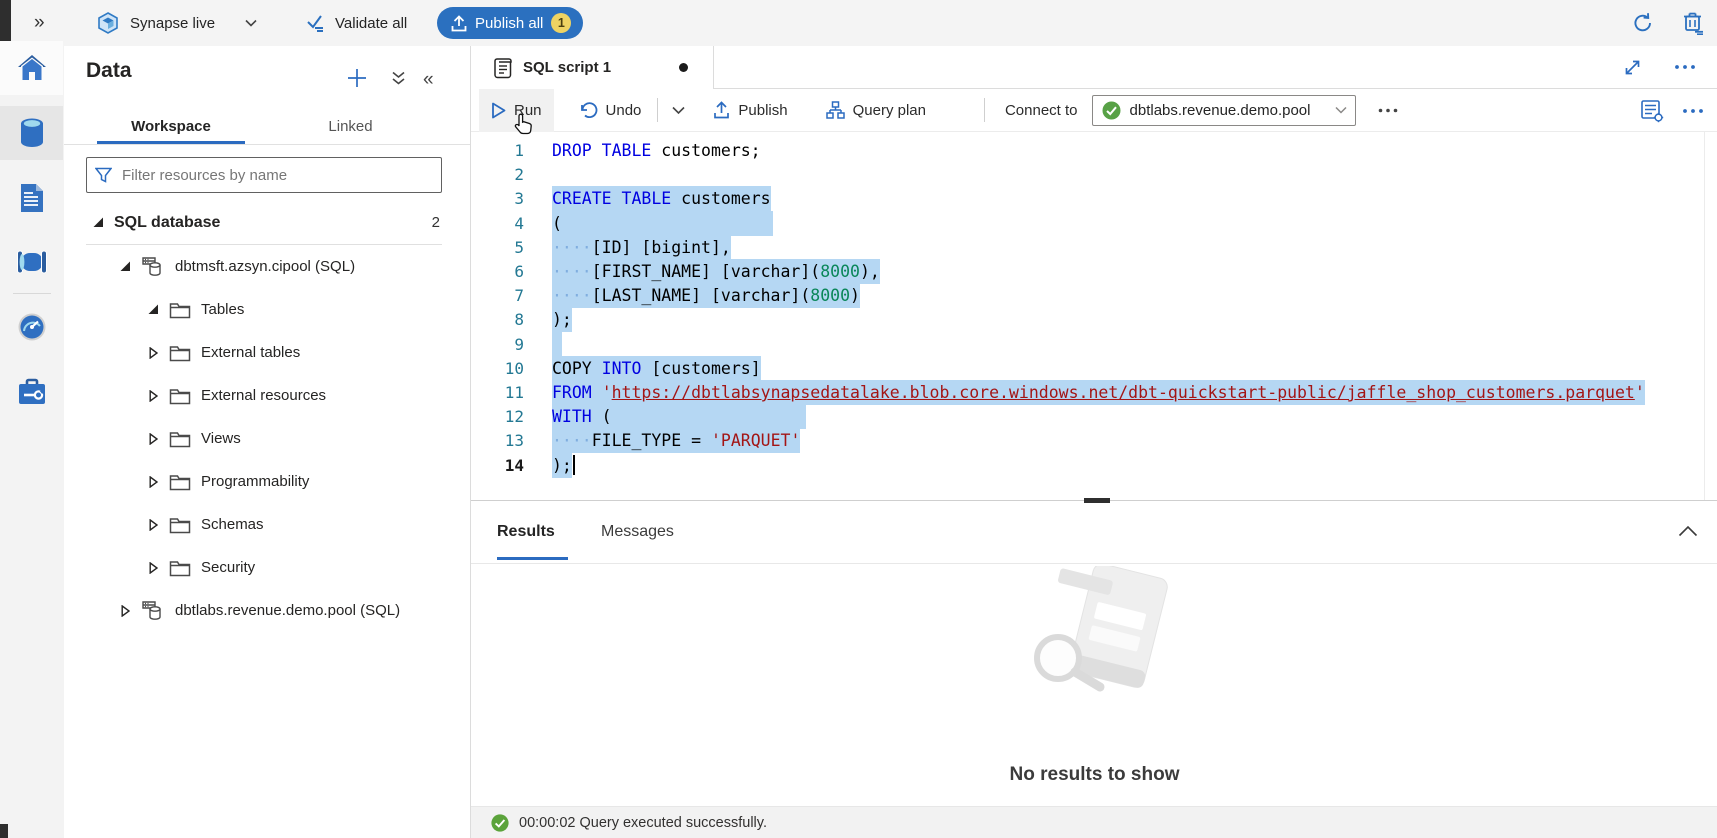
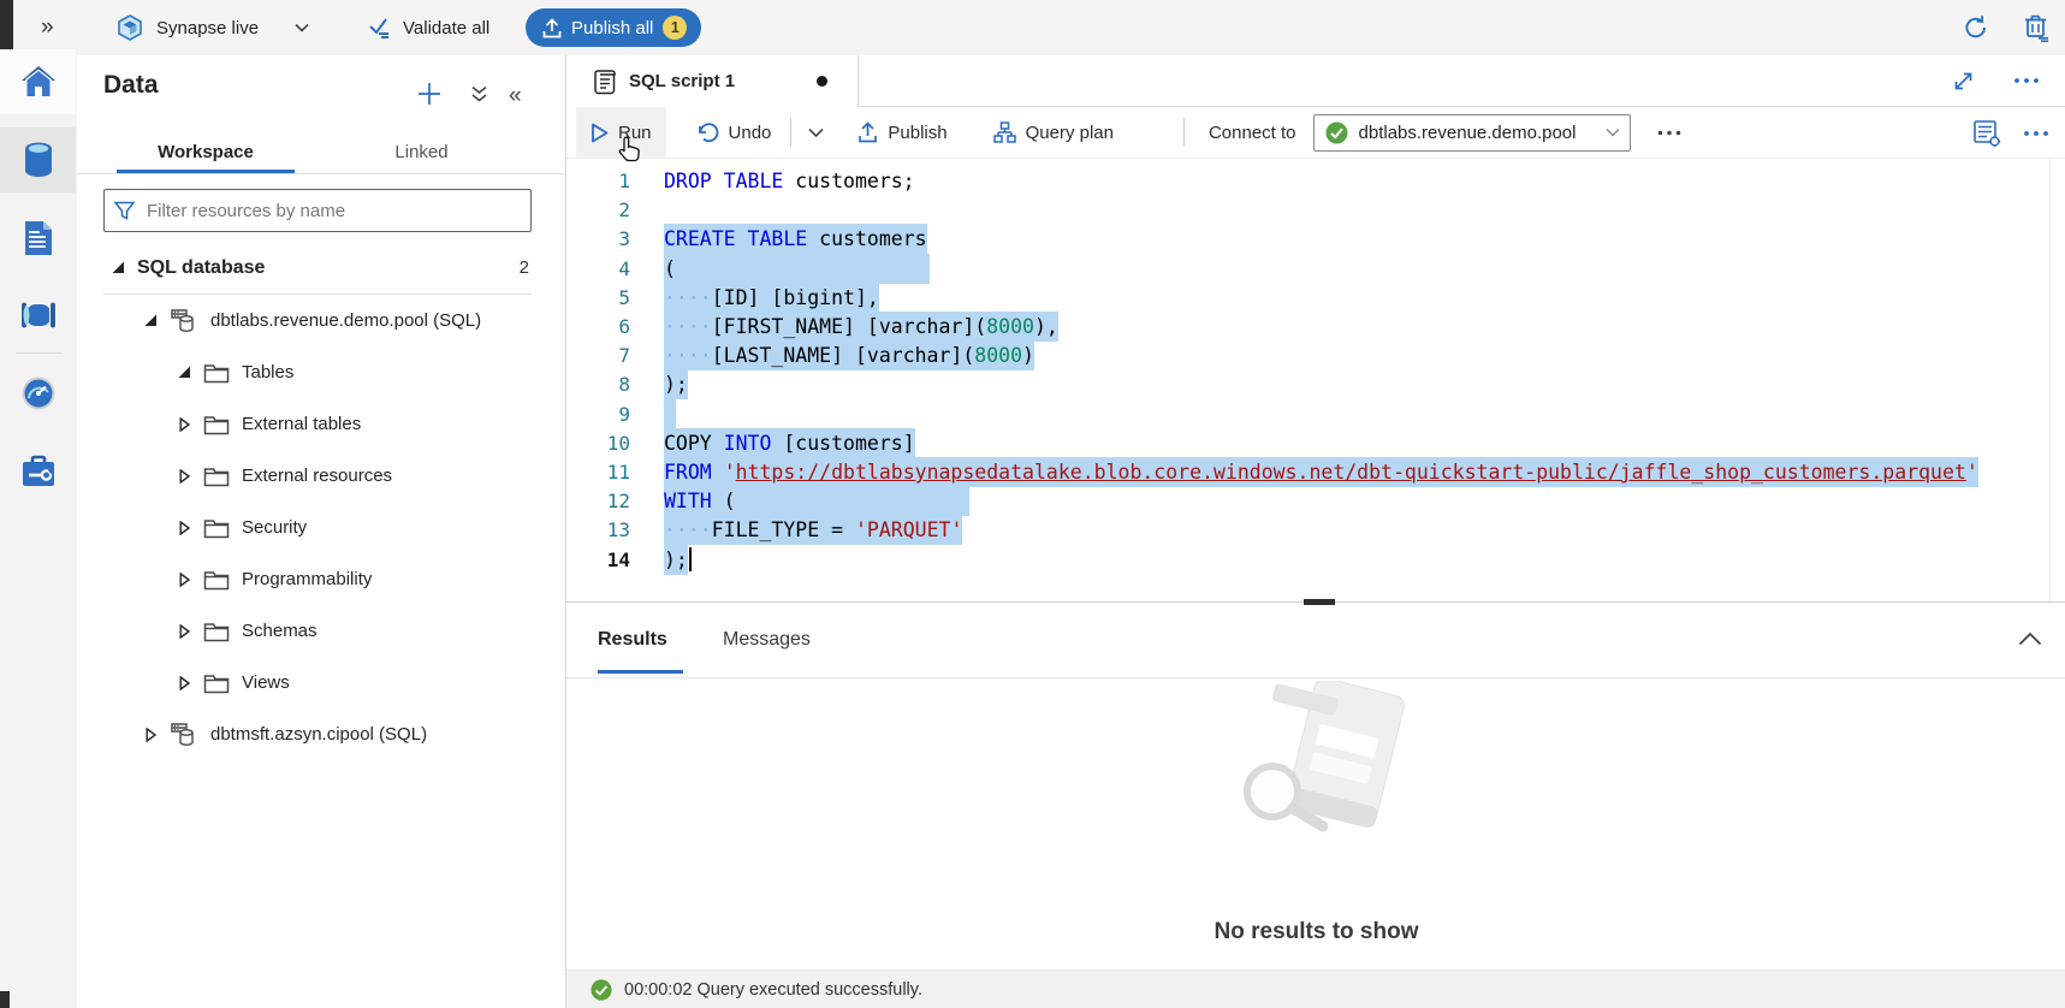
  »
  Synapse live
  Validate all
  Publish all
  1
  Data
  «
  Workspace
  Linked
  Filter resources by name
  SQL database
  2
- dbtmsft.azsyn.cipool (SQL)
+ dbtlabs.revenue.demo.pool (SQL)
  Tables
  External tables
  External resources
- Views
+ Security
  Programmability
  Schemas
- Security
+ Views
- dbtlabs.revenue.demo.pool (SQL)
+ dbtmsft.azsyn.cipool (SQL)
  SQL script 1
  Run
  Undo
  Publish
  Query plan
  Connect to
  dbtlabs.revenue.demo.pool
  1
  DROP TABLE customers;
  2
  3
  CREATE TABLE customers
  4
  (
  5
  ····[ID] [bigint],
  6
  ····[FIRST_NAME] [varchar](8000),
  7
  ····[LAST_NAME] [varchar](8000)
  8
  );
  9
  10
  COPY INTO [customers]
  11
  FROM 'https://dbtlabsynapsedatalake.blob.core.windows.net/dbt-quickstart-public/jaffle_shop_customers.parquet'
  12
  WITH (
  13
  ····FILE_TYPE = 'PARQUET'
  14
  );
  Results
  Messages
  No results to show
  00:00:02 Query executed successfully.
